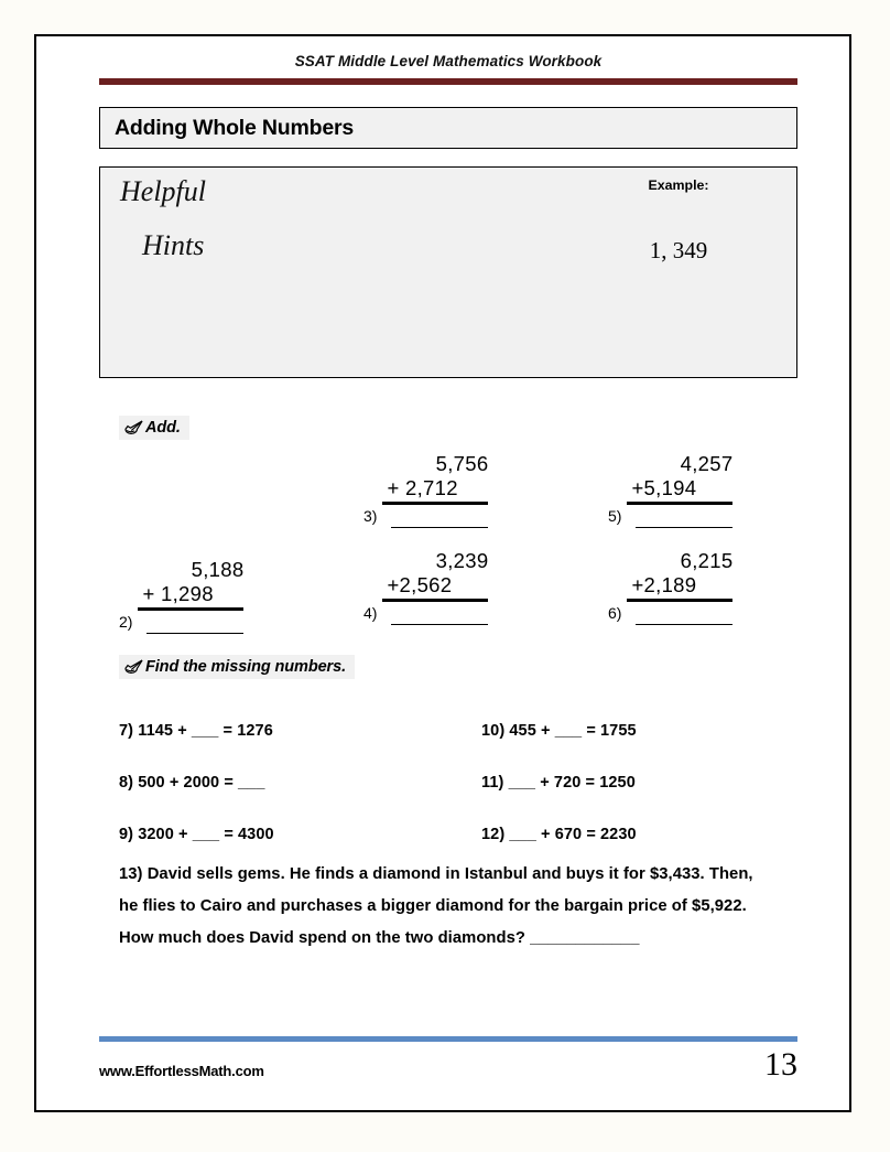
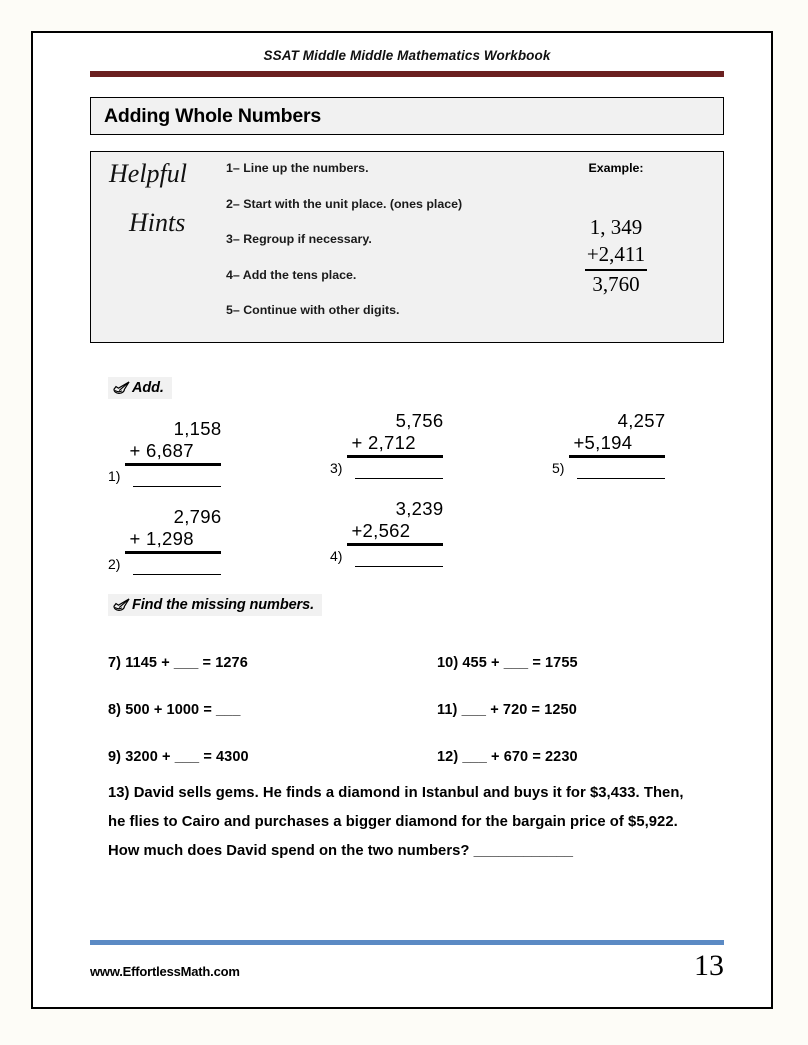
- SSAT Middle Level Mathematics Workbook
+ SSAT Middle Middle Mathematics Workbook
  Adding Whole Numbers
  Helpful
  Hints
+ 1– Line up the numbers.
+ 2– Start with the unit place. (ones place)
+ 3– Regroup if necessary.
+ 4– Add the tens place.
+ 5– Continue with other digits.
  Example:
  1, 349
+ +2,411
+ 3,760
  Add.
+ 1)
+ 1,158
+ + 6,687
  2)
- 5,188
+ 2,796
  + 1,298
  3)
  5,756
  + 2,712
  4)
  3,239
  +2,562
  5)
  4,257
  +5,194
- 6)
- 6,215
- +2,189
  Find the missing numbers.
  7) 1145 + ___ = 1276
- 8) 500 + 2000 = ___
+ 8) 500 + 1000 = ___
  9) 3200 + ___ = 4300
  10) 455 + ___ = 1755
  11) ___ + 720 = 1250
  12) ___ + 670 = 2230
  13) David sells gems. He finds a diamond in Istanbul and buys it for $3,433. Then,
  he flies to Cairo and purchases a bigger diamond for the bargain price of $5,922.
- How much does David spend on the two diamonds? ____________
+ How much does David spend on the two numbers? ____________
  www.EffortlessMath.com
  13
